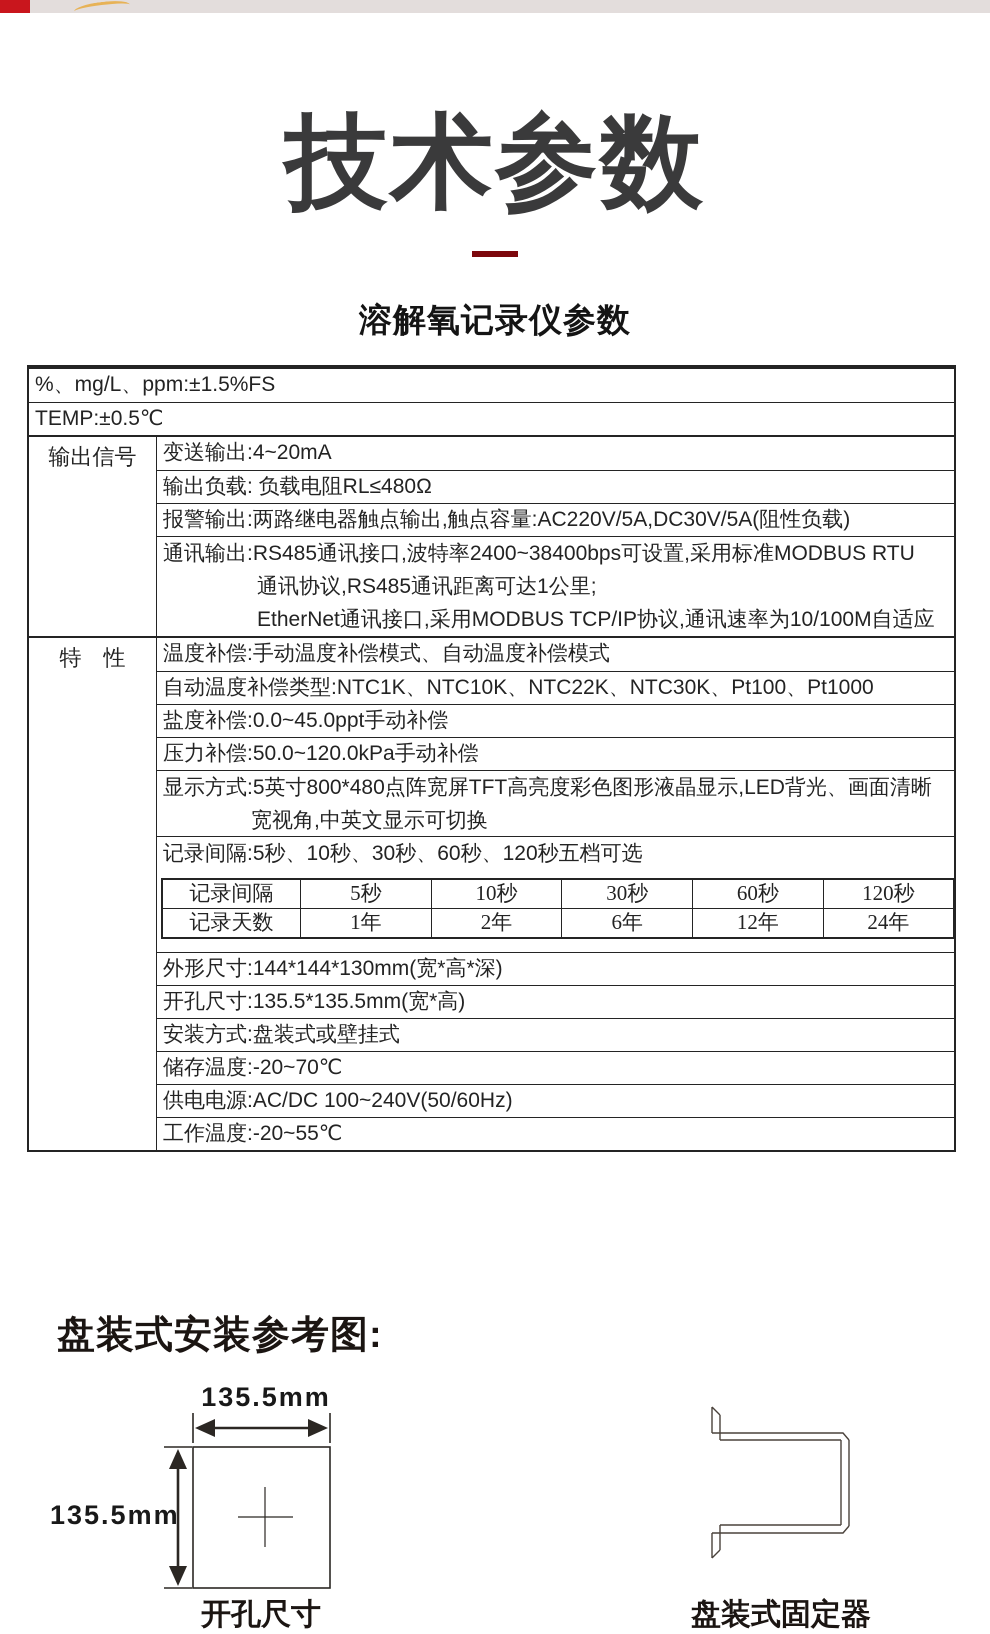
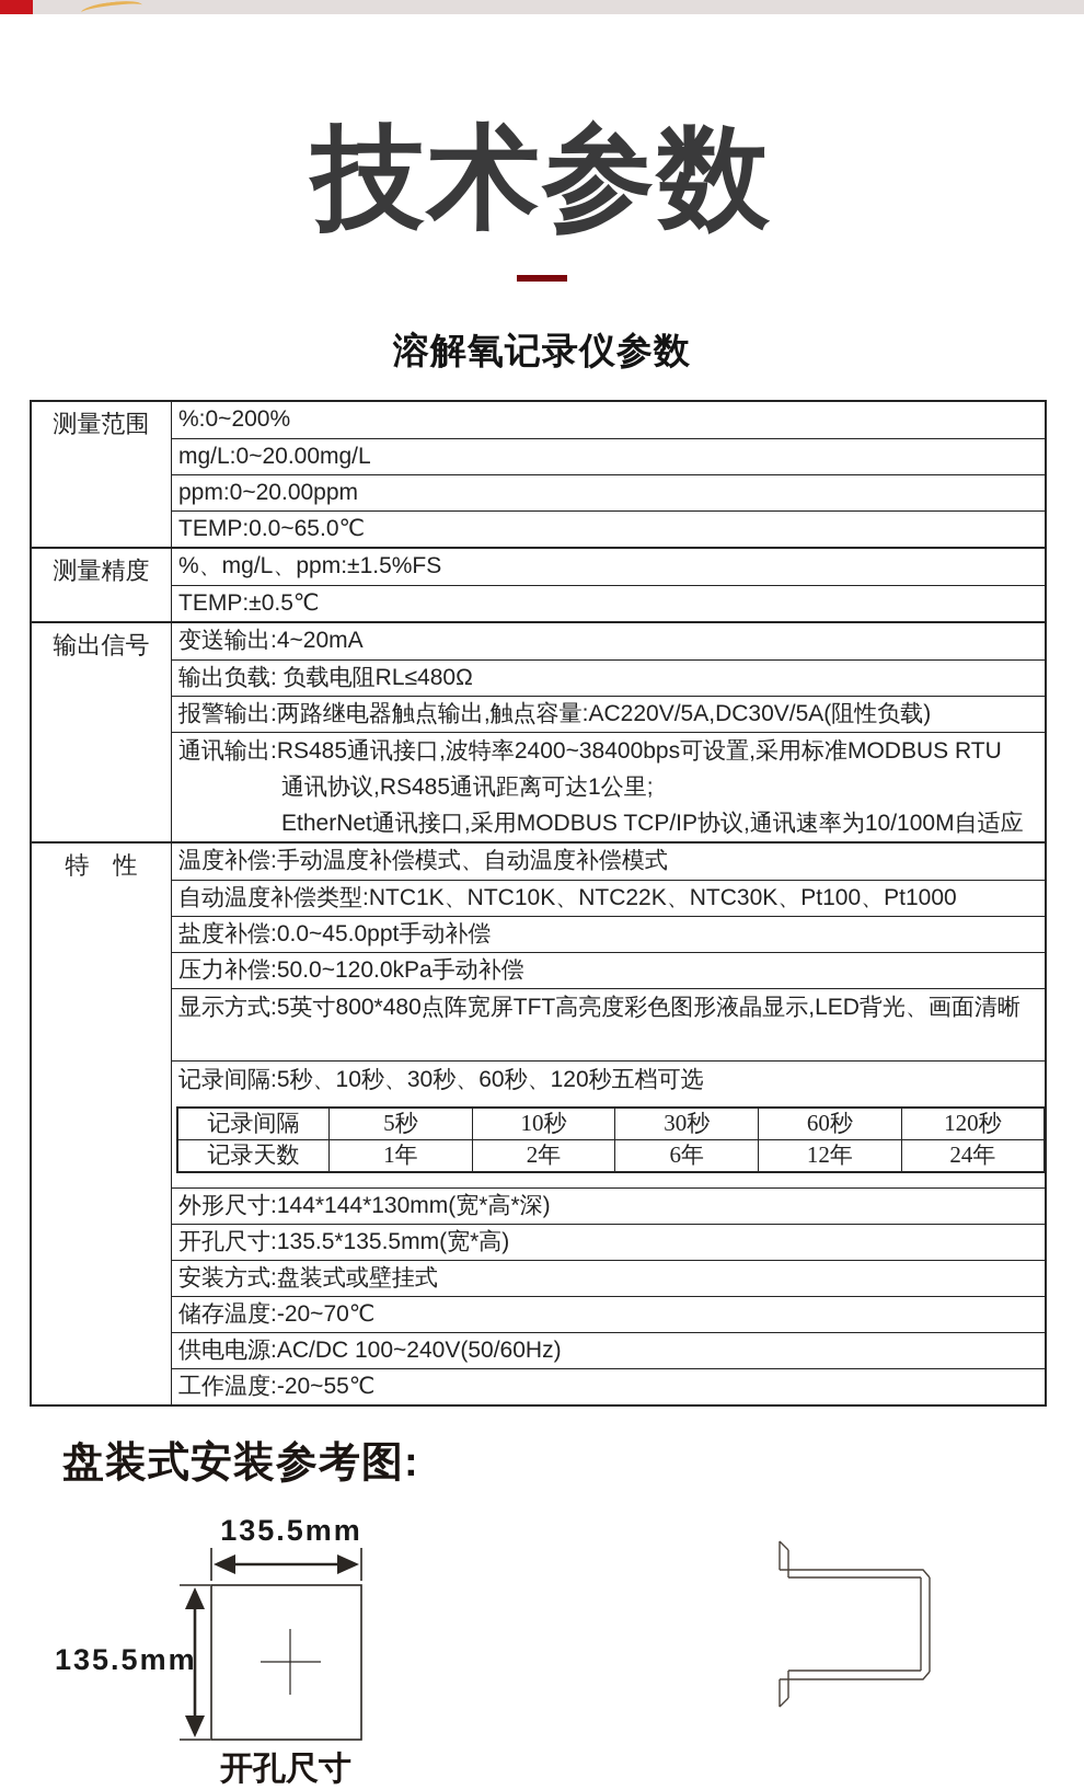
  技术参数
  溶解氧记录仪参数
+ 测量范围
+ %:0~200%
+ mg/L:0~20.00mg/L
+ ppm:0~20.00ppm
+ TEMP:0.0~65.0℃
+ 测量精度
  %、mg/L、ppm:±1.5%FS
  TEMP:±0.5℃
  输出信号
  变送输出:4~20mA
  输出负载: 负载电阻RL≤480Ω
  报警输出:两路继电器触点输出,触点容量:AC220V/5A,DC30V/5A(阻性负载)
  通讯输出:RS485通讯接口,波特率2400~38400bps可设置,采用标准MODBUS RTU
  通讯协议,RS485通讯距离可达1公里;
  EtherNet通讯接口,采用MODBUS TCP/IP协议,通讯速率为10/100M自适应
  特 性
  温度补偿:手动温度补偿模式、自动温度补偿模式
  自动温度补偿类型:NTC1K、NTC10K、NTC22K、NTC30K、Pt100、Pt1000
  盐度补偿:0.0~45.0ppt手动补偿
  压力补偿:50.0~120.0kPa手动补偿
  显示方式:5英寸800*480点阵宽屏TFT高亮度彩色图形液晶显示,LED背光、画面清晰
- 宽视角,中英文显示可切换
  记录间隔:5秒、10秒、30秒、60秒、120秒五档可选
  记录间隔	5秒	10秒	30秒	60秒	120秒
  记录天数	1年	2年	6年	12年	24年
  外形尺寸:144*144*130mm(宽*高*深)
  开孔尺寸:135.5*135.5mm(宽*高)
  安装方式:盘装式或壁挂式
  储存温度:-20~70℃
  供电电源:AC/DC 100~240V(50/60Hz)
  工作温度:-20~55℃
  盘装式安装参考图:
  135.5mm
  135.5mm
  开孔尺寸
- 盘装式固定器
